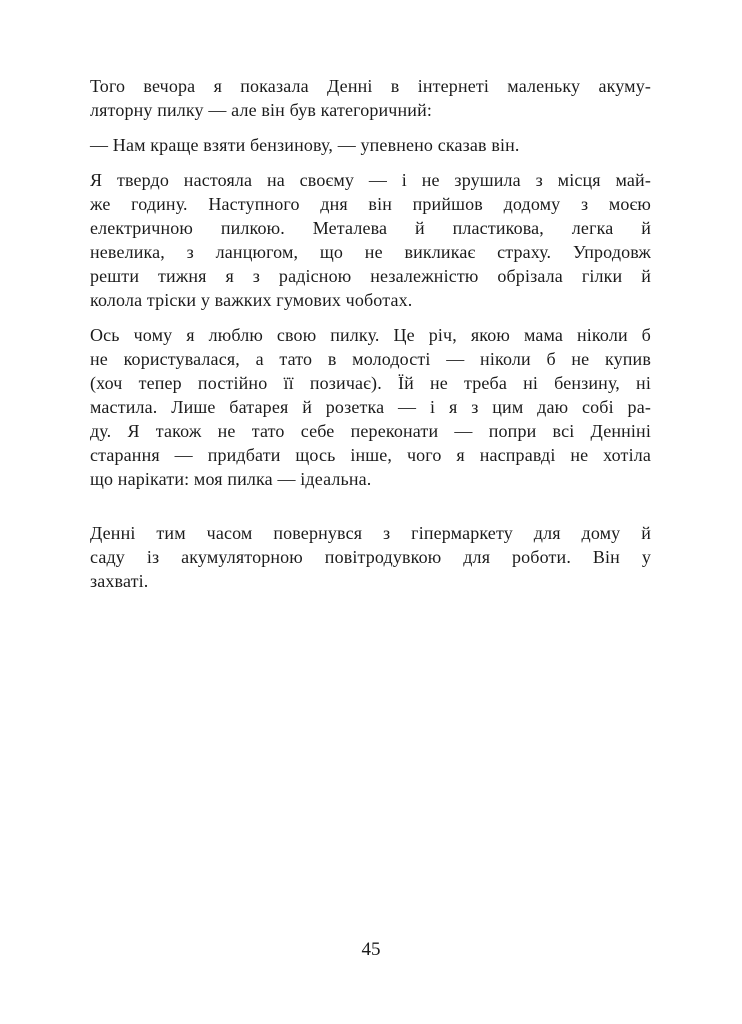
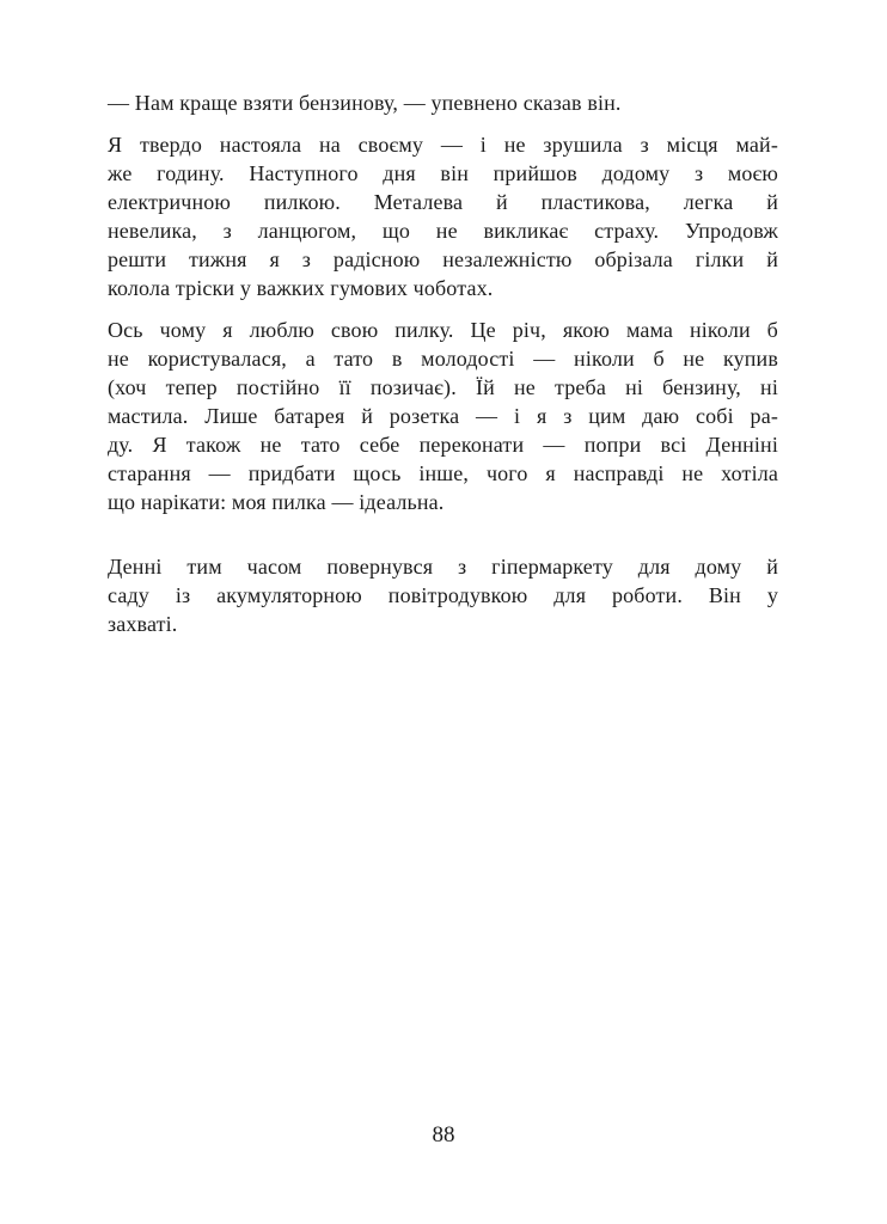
- Того вечора я показала Денні в інтернеті маленьку акуму-
- ляторну пилку — але він був категоричний:
  — Нам краще взяти бензинову, — упевнено сказав він.
  Я твердо настояла на своєму — і не зрушила з місця май-
  же годину. Наступного дня він прийшов додому з моєю
  електричною пилкою. Металева й пластикова, легка й
  невелика, з ланцюгом, що не викликає страху. Упродовж
  решти тижня я з радісною незалежністю обрізала гілки й
  колола тріски у важких гумових чоботах.
  Ось чому я люблю свою пилку. Це річ, якою мама ніколи б
  не користувалася, а тато в молодості — ніколи б не купив
  (хоч тепер постійно її позичає). Їй не треба ні бензину, ні
  мастила. Лише батарея й розетка — і я з цим даю собі ра-
  ду. Я також не тато себе переконати — попри всі Денніні
  старання — придбати щось інше, чого я насправді не хотіла
  що нарікати: моя пилка — ідеальна.
  Денні тим часом повернувся з гіпермаркету для дому й
  саду із акумуляторною повітродувкою для роботи. Він у
  захваті.
- 45
+ 88
